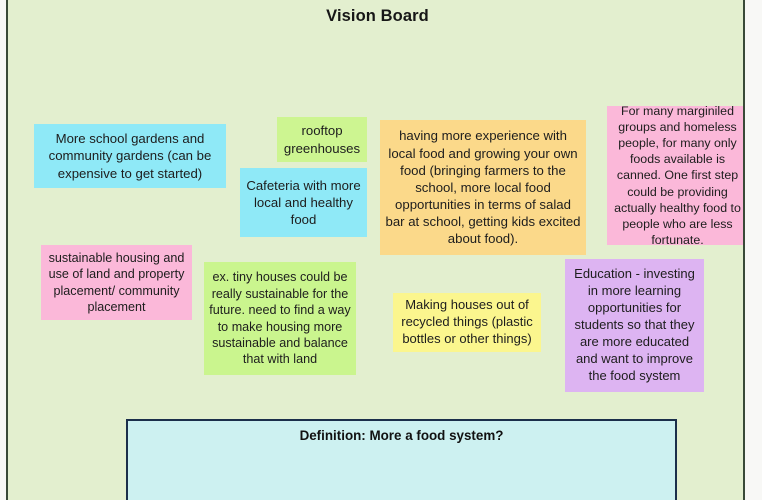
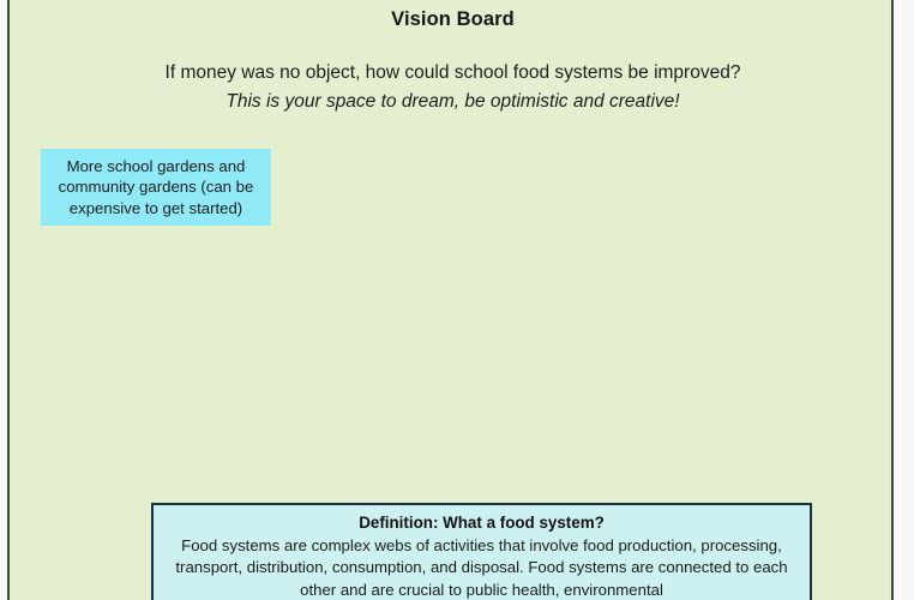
  Vision Board
+ If money was no object, how could school food systems be improved?
+ This is your space to dream, be optimistic and creative!
  More school gardens and community gardens (can be expensive to get started)
- rooftop greenhouses
- Cafeteria with more local and healthy food
- having more experience with local food and growing your own food (bringing farmers to the school, more local food opportunities in terms of salad bar at school, getting kids excited about food).
- For many marginiled groups and homeless people, for many only foods available is canned. One first step could be providing actually healthy food to people who are less fortunate.
- sustainable housing and use of land and property placement/ community placement
- ex. tiny houses could be really sustainable for the future. need to find a way to make housing more sustainable and balance that with land
- Making houses out of recycled things (plastic bottles or other things)
- Education - investing in more learning opportunities for students so that they are more educated and want to improve the food system
- Definition: More a food system?
+ Definition: What a food system?
+ Food systems are complex webs of activities that involve food production, processing, transport, distribution, consumption, and disposal. Food systems are connected to each other and are crucial to public health, environmental
